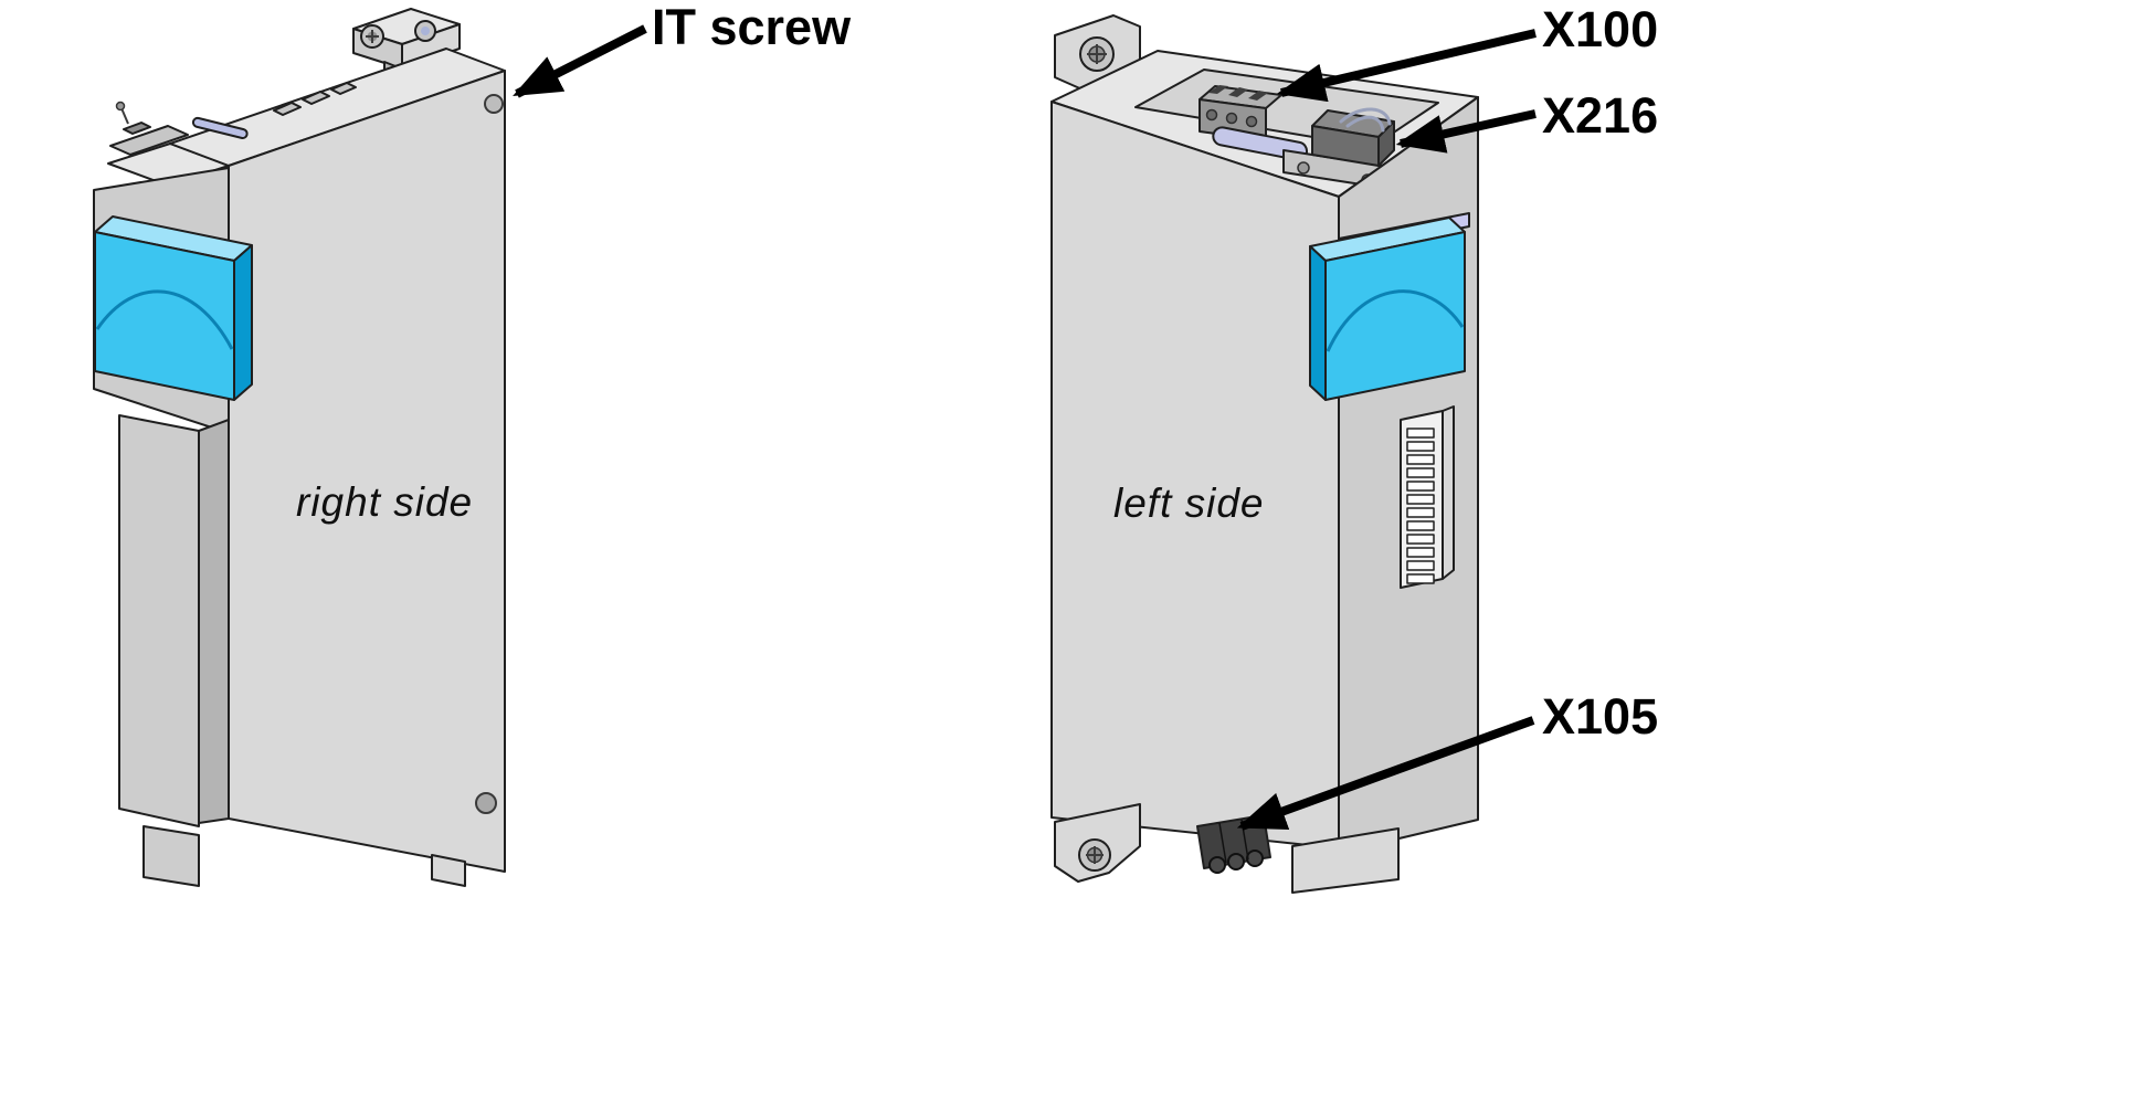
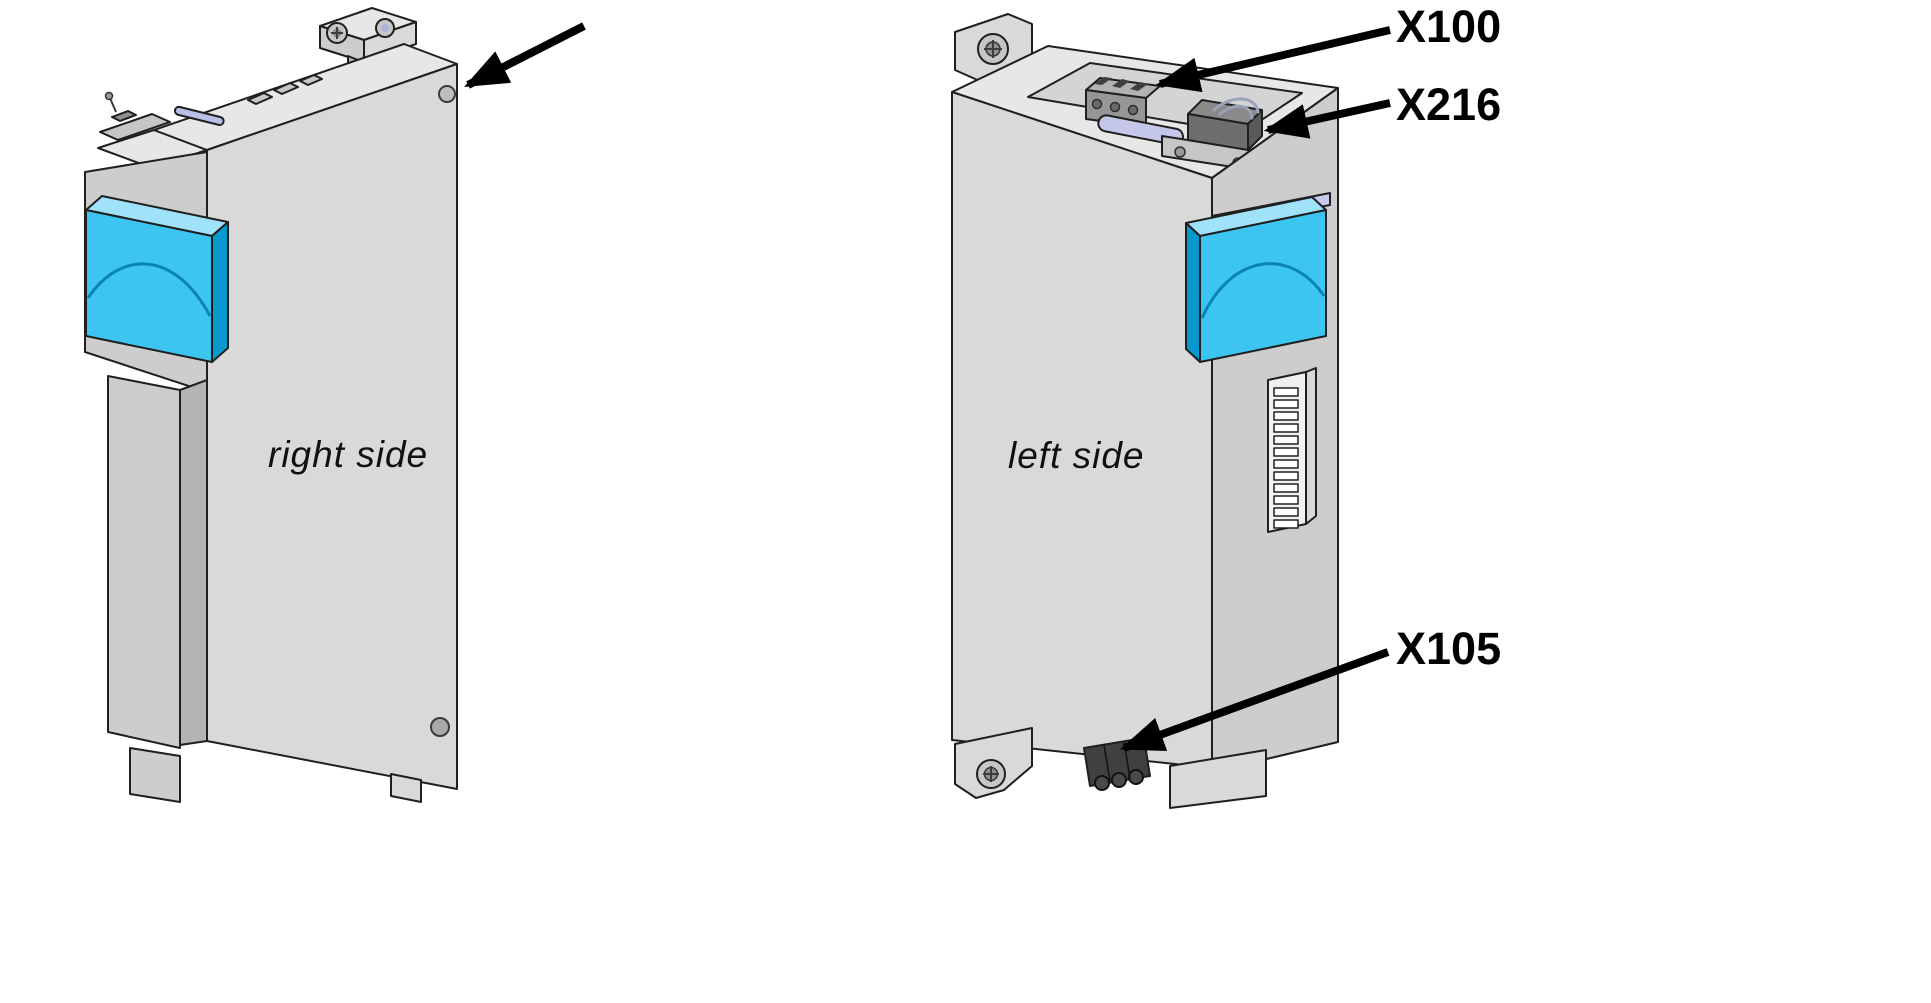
  right side
  left side
- IT screw
  X100
  X216
  X105
